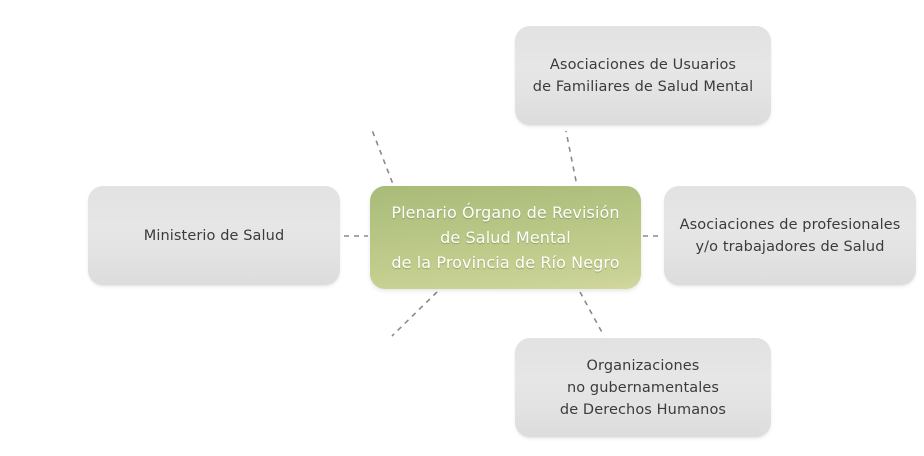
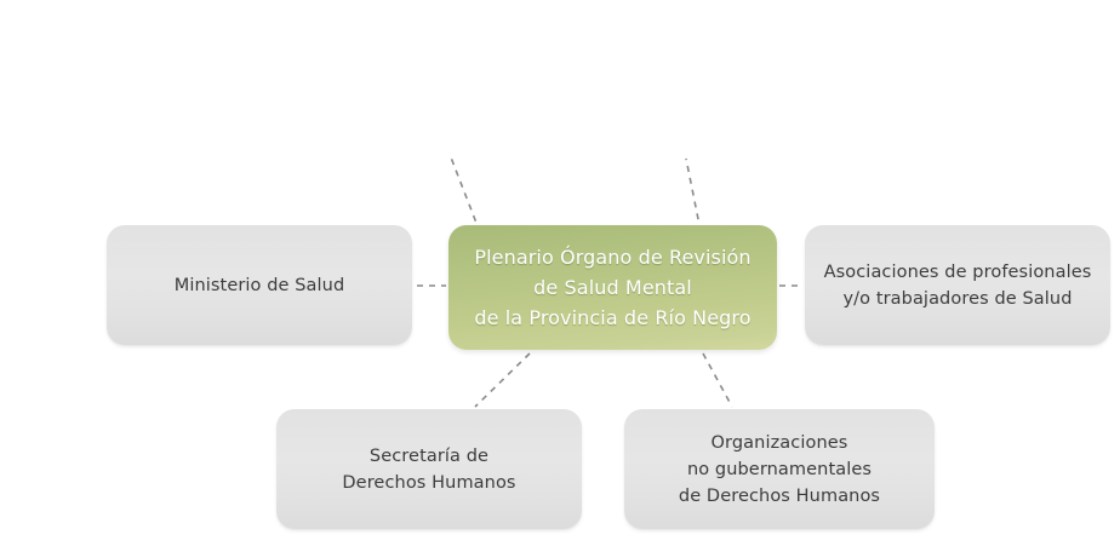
- Asociaciones de Usuarios
- de Familiares de Salud Mental
  Ministerio de Salud
  Asociaciones de profesionales
  y/o trabajadores de Salud
+ Secretaría de
+ Derechos Humanos
  Organizaciones
  no gubernamentales
  de Derechos Humanos
  Plenario Órgano de Revisión
  de Salud Mental
  de la Provincia de Río Negro
